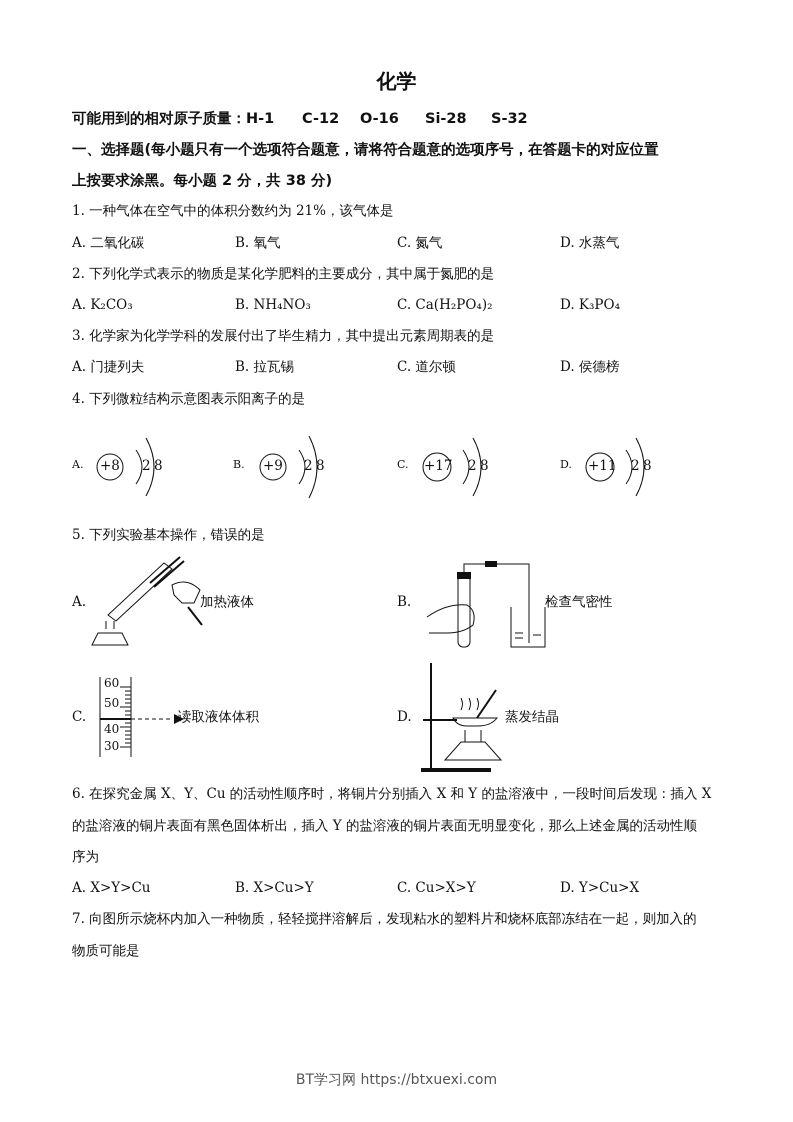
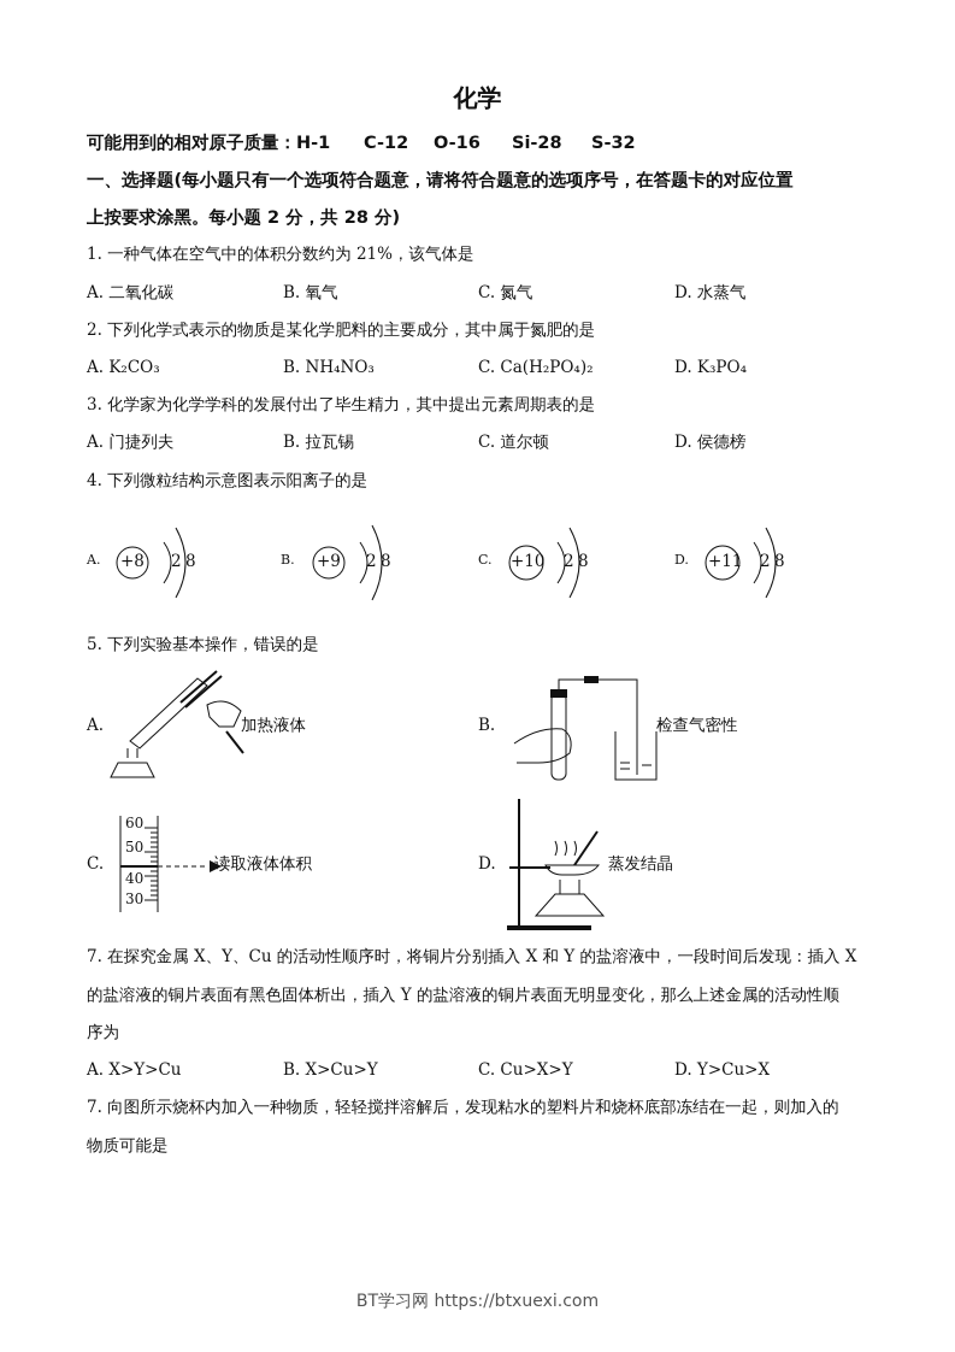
  化学
  可能用到的相对原子质量：H-1 C-12 O-16 Si-28 S-32
  一、选择题(每小题只有一个选项符合题意，请将符合题意的选项序号，在答题卡的对应位置
- 上按要求涂黑。每小题 2 分，共 38 分)
+ 上按要求涂黑。每小题 2 分，共 28 分)
  1. 一种气体在空气中的体积分数约为 21%，该气体是
  A. 二氧化碳
  B. 氧气
  C. 氮气
  D. 水蒸气
  2. 下列化学式表示的物质是某化学肥料的主要成分，其中属于氮肥的是
  A. K₂CO₃
  B. NH₄NO₃
  C. Ca(H₂PO₄)₂
  D. K₃PO₄
  3. 化学家为化学学科的发展付出了毕生精力，其中提出元素周期表的是
  A. 门捷列夫
  B. 拉瓦锡
  C. 道尔顿
  D. 侯德榜
  4. 下列微粒结构示意图表示阳离子的是
  A.
  +8
  2
  8
  B.
  +9
  2
  8
  C.
- +17
+ +10
  2
  8
  D.
  +11
  2
  8
  5. 下列实验基本操作，错误的是
  A.
  加热液体
  B.
  检查气密性
  C.
  60
  50
  40
  30
  读取液体体积
  D.
  蒸发结晶
- 6. 在探究金属 X、Y、Cu 的活动性顺序时，将铜片分别插入 X 和 Y 的盐溶液中，一段时间后发现：插入 X
+ 7. 在探究金属 X、Y、Cu 的活动性顺序时，将铜片分别插入 X 和 Y 的盐溶液中，一段时间后发现：插入 X
  的盐溶液的铜片表面有黑色固体析出，插入 Y 的盐溶液的铜片表面无明显变化，那么上述金属的活动性顺
  序为
  A. X>Y>Cu
  B. X>Cu>Y
  C. Cu>X>Y
  D. Y>Cu>X
  7. 向图所示烧杯内加入一种物质，轻轻搅拌溶解后，发现粘水的塑料片和烧杯底部冻结在一起，则加入的
  物质可能是
  BT学习网 https://btxuexi.com
